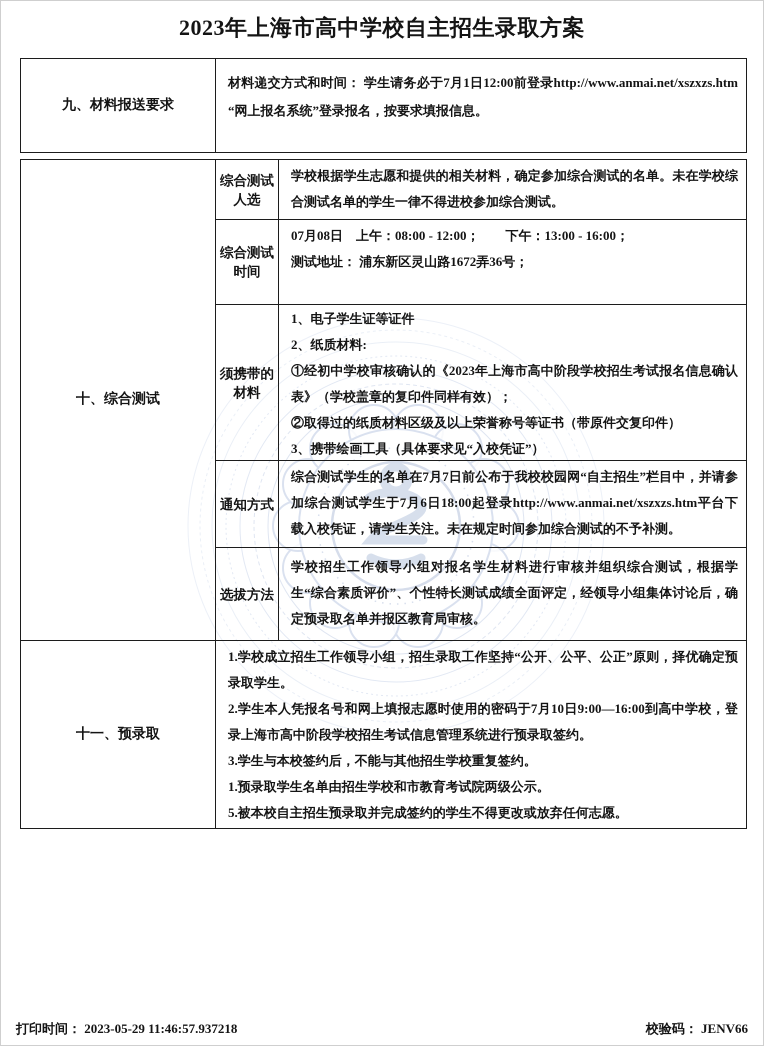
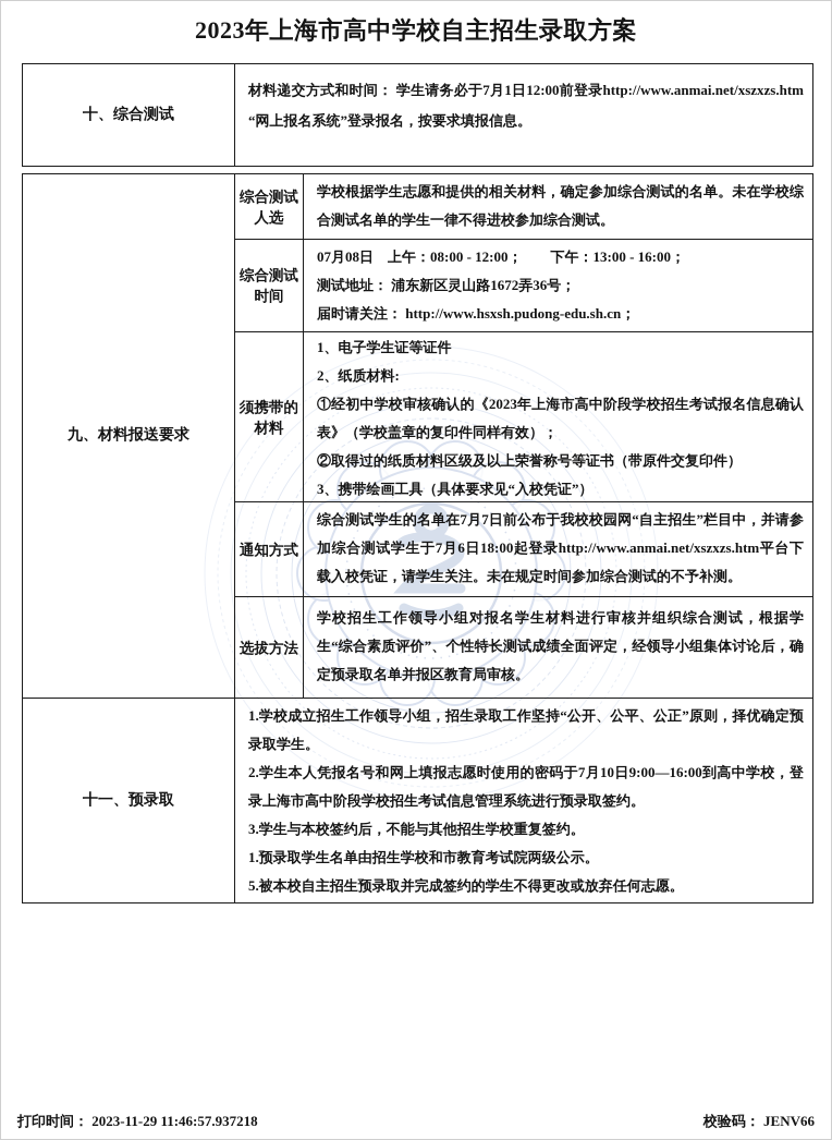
  2023年上海市高中学校自主招生录取方案
- 九、材料报送要求
+ 十、综合测试
  材料递交方式和时间： 学生请务必于7月1日12:00前登录http://www.anmai.net/xszxzs.htm “网上报名系统”登录报名，按要求填报信息。
- 十、综合测试
+ 九、材料报送要求
  综合测试人选
  学校根据学生志愿和提供的相关材料，确定参加综合测试的名单。未在学校综合测试名单的学生一律不得进校参加综合测试。
  综合测试时间
  07月08日 上午：08:00 - 12:00； 下午：13:00 - 16:00；
  测试地址： 浦东新区灵山路1672弄36号；
+ 届时请关注： http://www.hsxsh.pudong-edu.sh.cn；
  须携带的材料
  1、电子学生证等证件
  2、纸质材料:
  ①经初中学校审核确认的《2023年上海市高中阶段学校招生考试报名信息确认表》（学校盖章的复印件同样有效）；
  ②取得过的纸质材料区级及以上荣誉称号等证书（带原件交复印件）
  3、携带绘画工具（具体要求见“入校凭证”）
  通知方式
  综合测试学生的名单在7月7日前公布于我校校园网“自主招生”栏目中，并请参加综合测试学生于7月6日18:00起登录http://www.anmai.net/xszxzs.htm平台下载入校凭证，请学生关注。未在规定时间参加综合测试的不予补测。
  选拔方法
  学校招生工作领导小组对报名学生材料进行审核并组织综合测试，根据学生“综合素质评价”、个性特长测试成绩全面评定，经领导小组集体讨论后，确定预录取名单并报区教育局审核。
  十一、预录取
  1.学校成立招生工作领导小组，招生录取工作坚持“公开、公平、公正”原则，择优确定预录取学生。
  2.学生本人凭报名号和网上填报志愿时使用的密码于7月10日9:00—16:00到高中学校，登录上海市高中阶段学校招生考试信息管理系统进行预录取签约。
  3.学生与本校签约后，不能与其他招生学校重复签约。
  1.预录取学生名单由招生学校和市教育考试院两级公示。
  5.被本校自主招生预录取并完成签约的学生不得更改或放弃任何志愿。
- 打印时间： 2023-05-29 11:46:57.937218
+ 打印时间： 2023-11-29 11:46:57.937218
  校验码： JENV66
